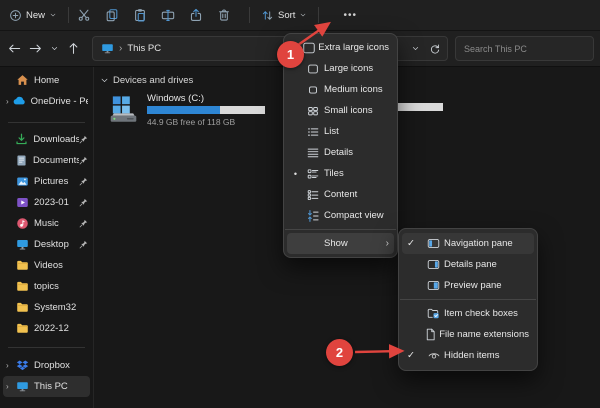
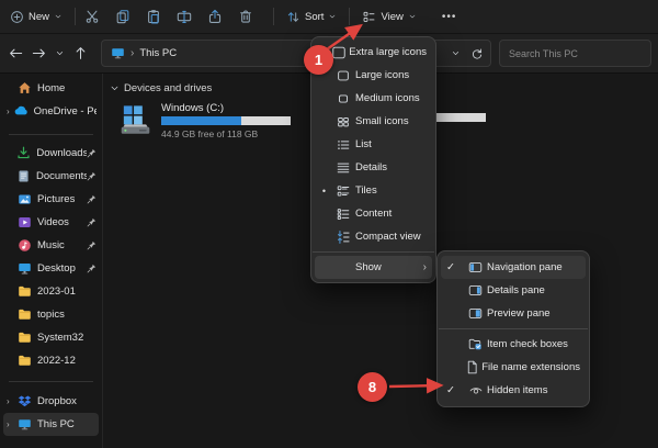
  New
  Sort
+ View
  •••
  ›
  This PC
  Search This PC
  Home
  ›
  OneDrive - P
  Downloads
  Documents
  Pictures
- 2023-01
+ Videos
  Music
  Desktop
- Videos
+ 2023-01
  topics
  System32
  2022-12
  ›
  Dropbox
  ›
  This PC
  Devices and drives
  Windows (C:)
  44.9 GB free of 118 GB
  Extra large icons
  Large icons
  Medium icons
  Small icons
  List
  Details
  •
  Tiles
  Content
  Compact view
  Show
  ›
  ✓
  Navigation pane
  Details pane
  Preview pane
  Item check boxes
  File name extensions
  ✓
  Hidden items
  1
- 2
+ 8
